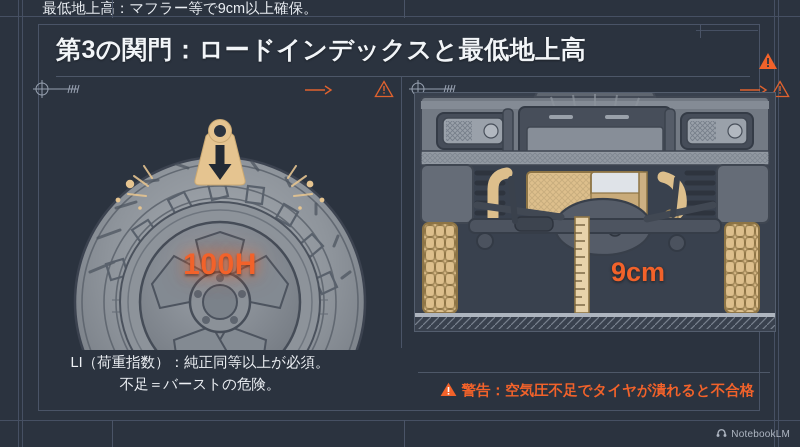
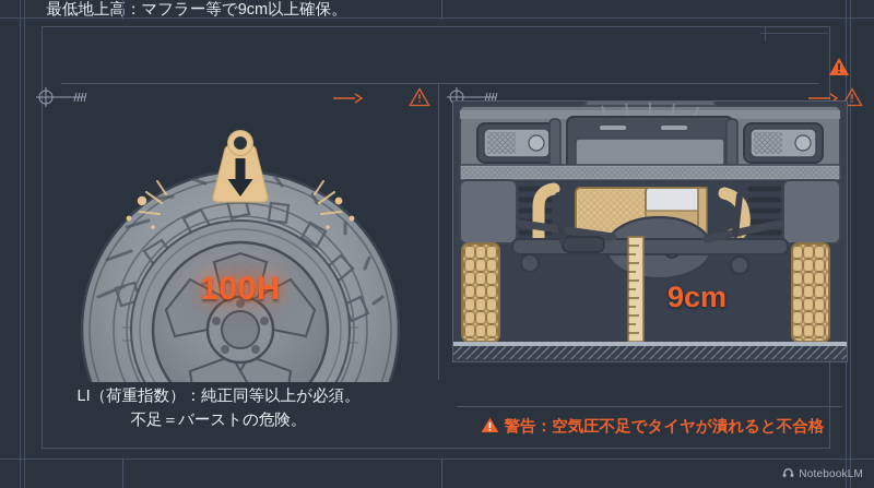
- 第3の関門：ロードインデックスと最低地上高
  100H
  LI（荷重指数）：純正同等以上が必須。
  不足＝バーストの危険。
  9cm
  最低地上高：マフラー等で9cm以上確保。
  警告：空気圧不足でタイヤが潰れると不合格
  NotebookLM
